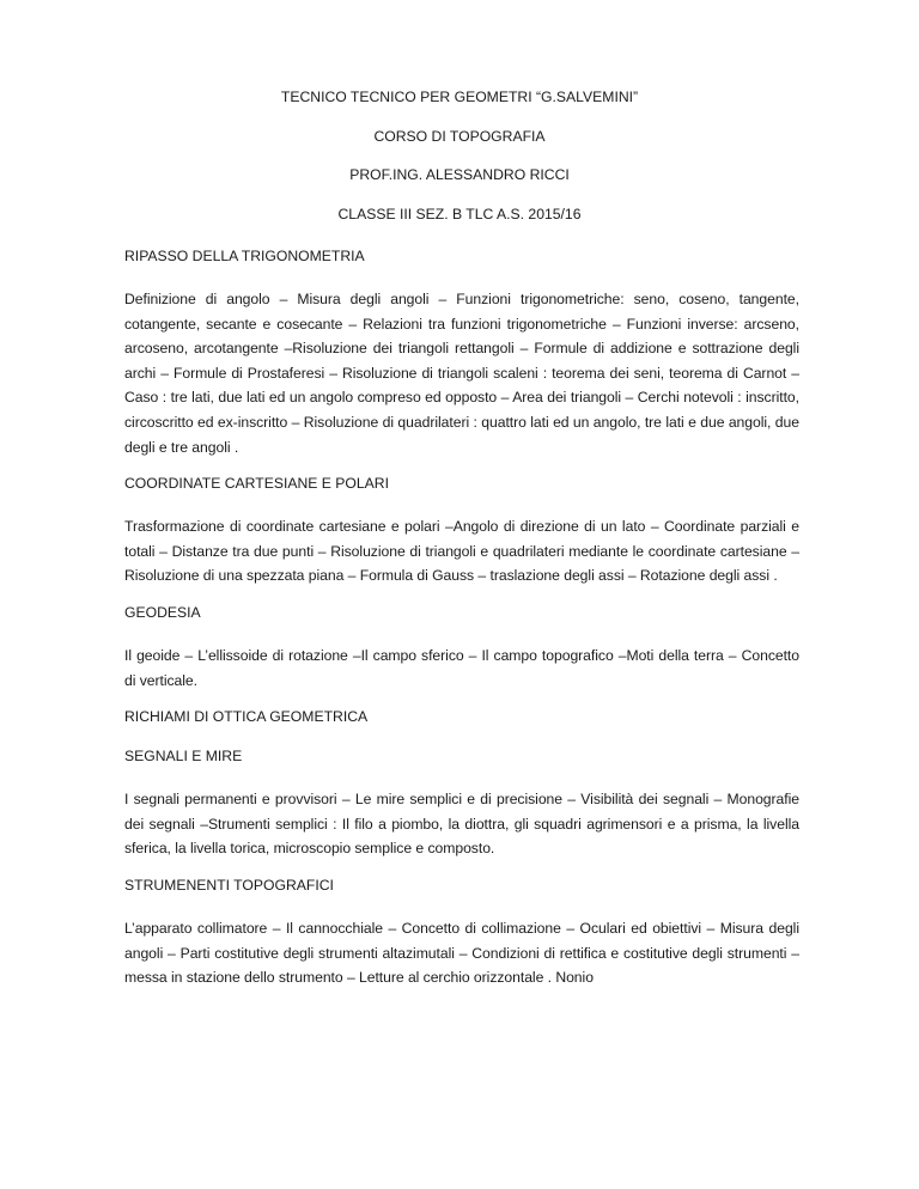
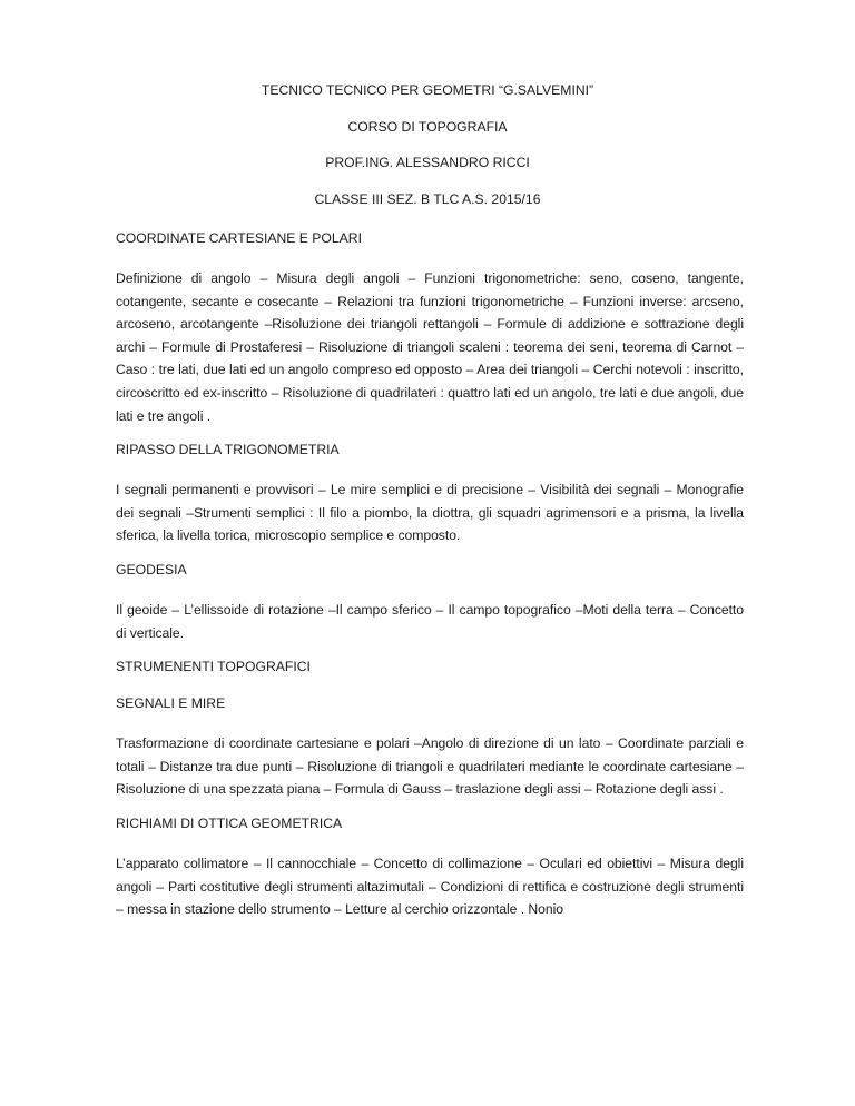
  TECNICO TECNICO PER GEOMETRI “G.SALVEMINI”
  CORSO DI TOPOGRAFIA
  PROF.ING. ALESSANDRO RICCI
  CLASSE III SEZ. B TLC A.S. 2015/16
- RIPASSO DELLA TRIGONOMETRIA
+ COORDINATE CARTESIANE E POLARI
- Definizione di angolo – Misura degli angoli – Funzioni trigonometriche: seno, coseno, tangente, cotangente, secante e cosecante – Relazioni tra funzioni trigonometriche – Funzioni inverse: arcseno, arcoseno, arcotangente –Risoluzione dei triangoli rettangoli – Formule di addizione e sottrazione degli archi – Formule di Prostaferesi – Risoluzione di triangoli scaleni : teorema dei seni, teorema di Carnot – Caso : tre lati, due lati ed un angolo compreso ed opposto – Area dei triangoli – Cerchi notevoli : inscritto, circoscritto ed ex-inscritto – Risoluzione di quadrilateri : quattro lati ed un angolo, tre lati e due angoli, due degli e tre angoli .
+ Definizione di angolo – Misura degli angoli – Funzioni trigonometriche: seno, coseno, tangente, cotangente, secante e cosecante – Relazioni tra funzioni trigonometriche – Funzioni inverse: arcseno, arcoseno, arcotangente –Risoluzione dei triangoli rettangoli – Formule di addizione e sottrazione degli archi – Formule di Prostaferesi – Risoluzione di triangoli scaleni : teorema dei seni, teorema di Carnot – Caso : tre lati, due lati ed un angolo compreso ed opposto – Area dei triangoli – Cerchi notevoli : inscritto, circoscritto ed ex-inscritto – Risoluzione di quadrilateri : quattro lati ed un angolo, tre lati e due angoli, due lati e tre angoli .
- COORDINATE CARTESIANE E POLARI
+ RIPASSO DELLA TRIGONOMETRIA
- Trasformazione di coordinate cartesiane e polari –Angolo di direzione di un lato – Coordinate parziali e totali – Distanze tra due punti – Risoluzione di triangoli e quadrilateri mediante le coordinate cartesiane – Risoluzione di una spezzata piana – Formula di Gauss – traslazione degli assi – Rotazione degli assi .
+ I segnali permanenti e provvisori – Le mire semplici e di precisione – Visibilità dei segnali – Monografie dei segnali –Strumenti semplici : Il filo a piombo, la diottra, gli squadri agrimensori e a prisma, la livella sferica, la livella torica, microscopio semplice e composto.
  GEODESIA
  Il geoide – L’ellissoide di rotazione –Il campo sferico – Il campo topografico –Moti della terra – Concetto di verticale.
- RICHIAMI DI OTTICA GEOMETRICA
+ STRUMENENTI TOPOGRAFICI
  SEGNALI E MIRE
- I segnali permanenti e provvisori – Le mire semplici e di precisione – Visibilità dei segnali – Monografie dei segnali –Strumenti semplici : Il filo a piombo, la diottra, gli squadri agrimensori e a prisma, la livella sferica, la livella torica, microscopio semplice e composto.
+ Trasformazione di coordinate cartesiane e polari –Angolo di direzione di un lato – Coordinate parziali e totali – Distanze tra due punti – Risoluzione di triangoli e quadrilateri mediante le coordinate cartesiane – Risoluzione di una spezzata piana – Formula di Gauss – traslazione degli assi – Rotazione degli assi .
- STRUMENENTI TOPOGRAFICI
+ RICHIAMI DI OTTICA GEOMETRICA
- L’apparato collimatore – Il cannocchiale – Concetto di collimazione – Oculari ed obiettivi – Misura degli angoli – Parti costitutive degli strumenti altazimutali – Condizioni di rettifica e costitutive degli strumenti – messa in stazione dello strumento – Letture al cerchio orizzontale . Nonio
+ L’apparato collimatore – Il cannocchiale – Concetto di collimazione – Oculari ed obiettivi – Misura degli angoli – Parti costitutive degli strumenti altazimutali – Condizioni di rettifica e costruzione degli strumenti – messa in stazione dello strumento – Letture al cerchio orizzontale . Nonio
